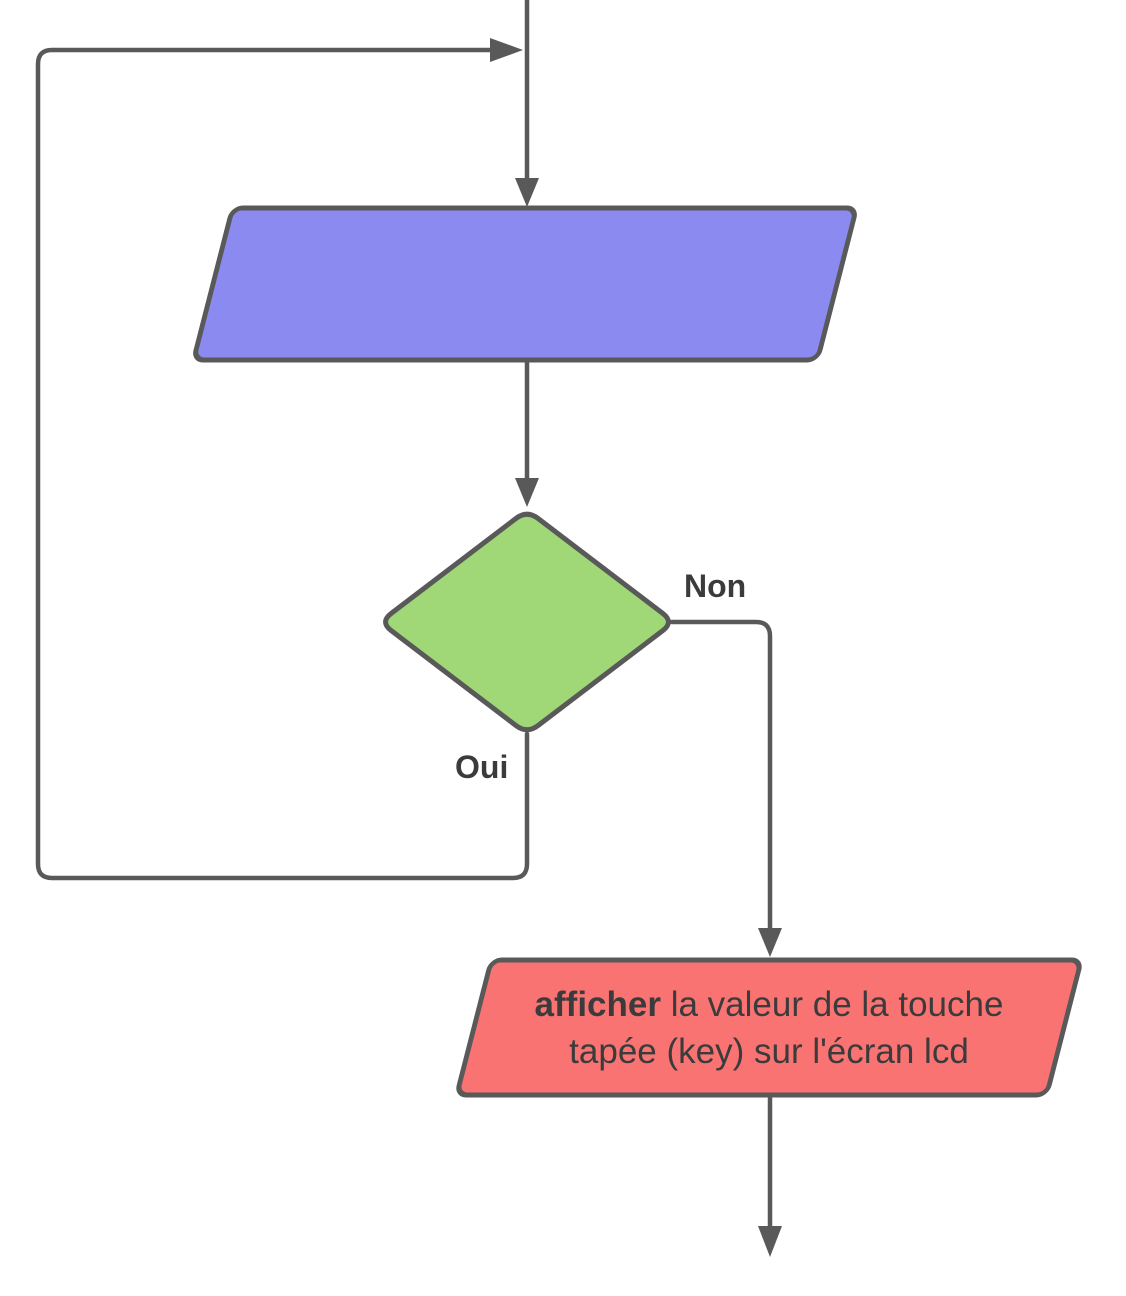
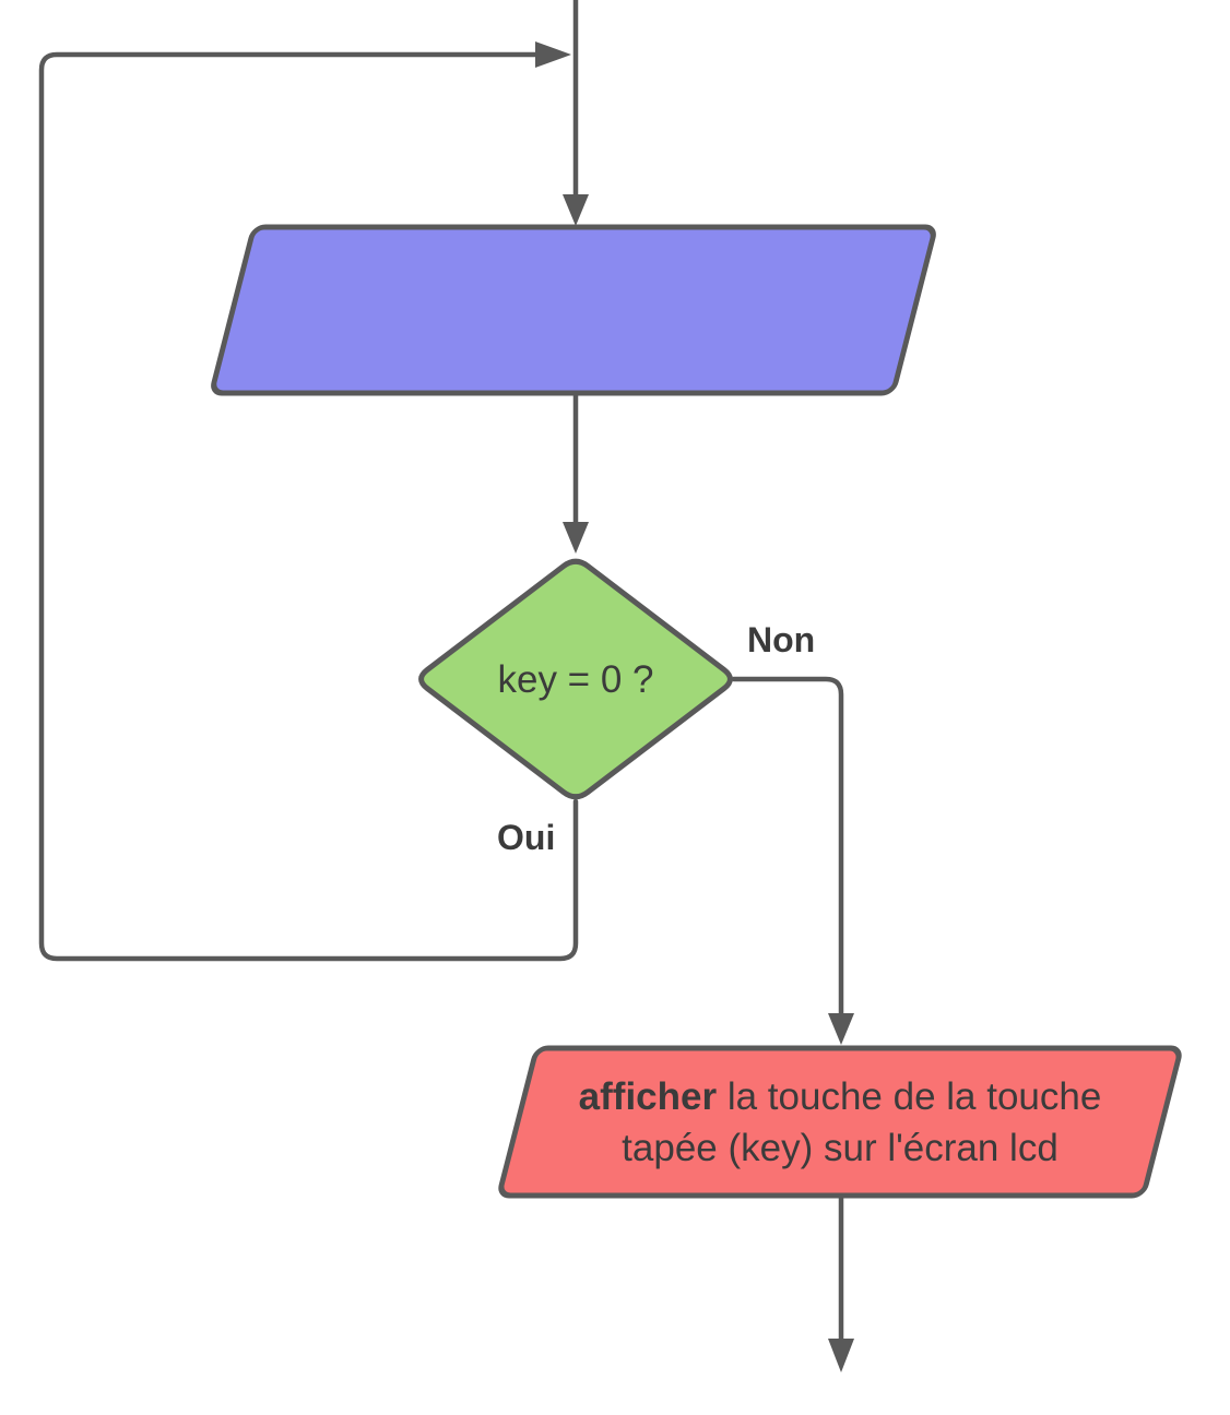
+ key = 0 ?
- afficher la valeur de la touche
+ afficher la touche de la touche
  tapée (key) sur l'écran lcd
  Non
  Oui
